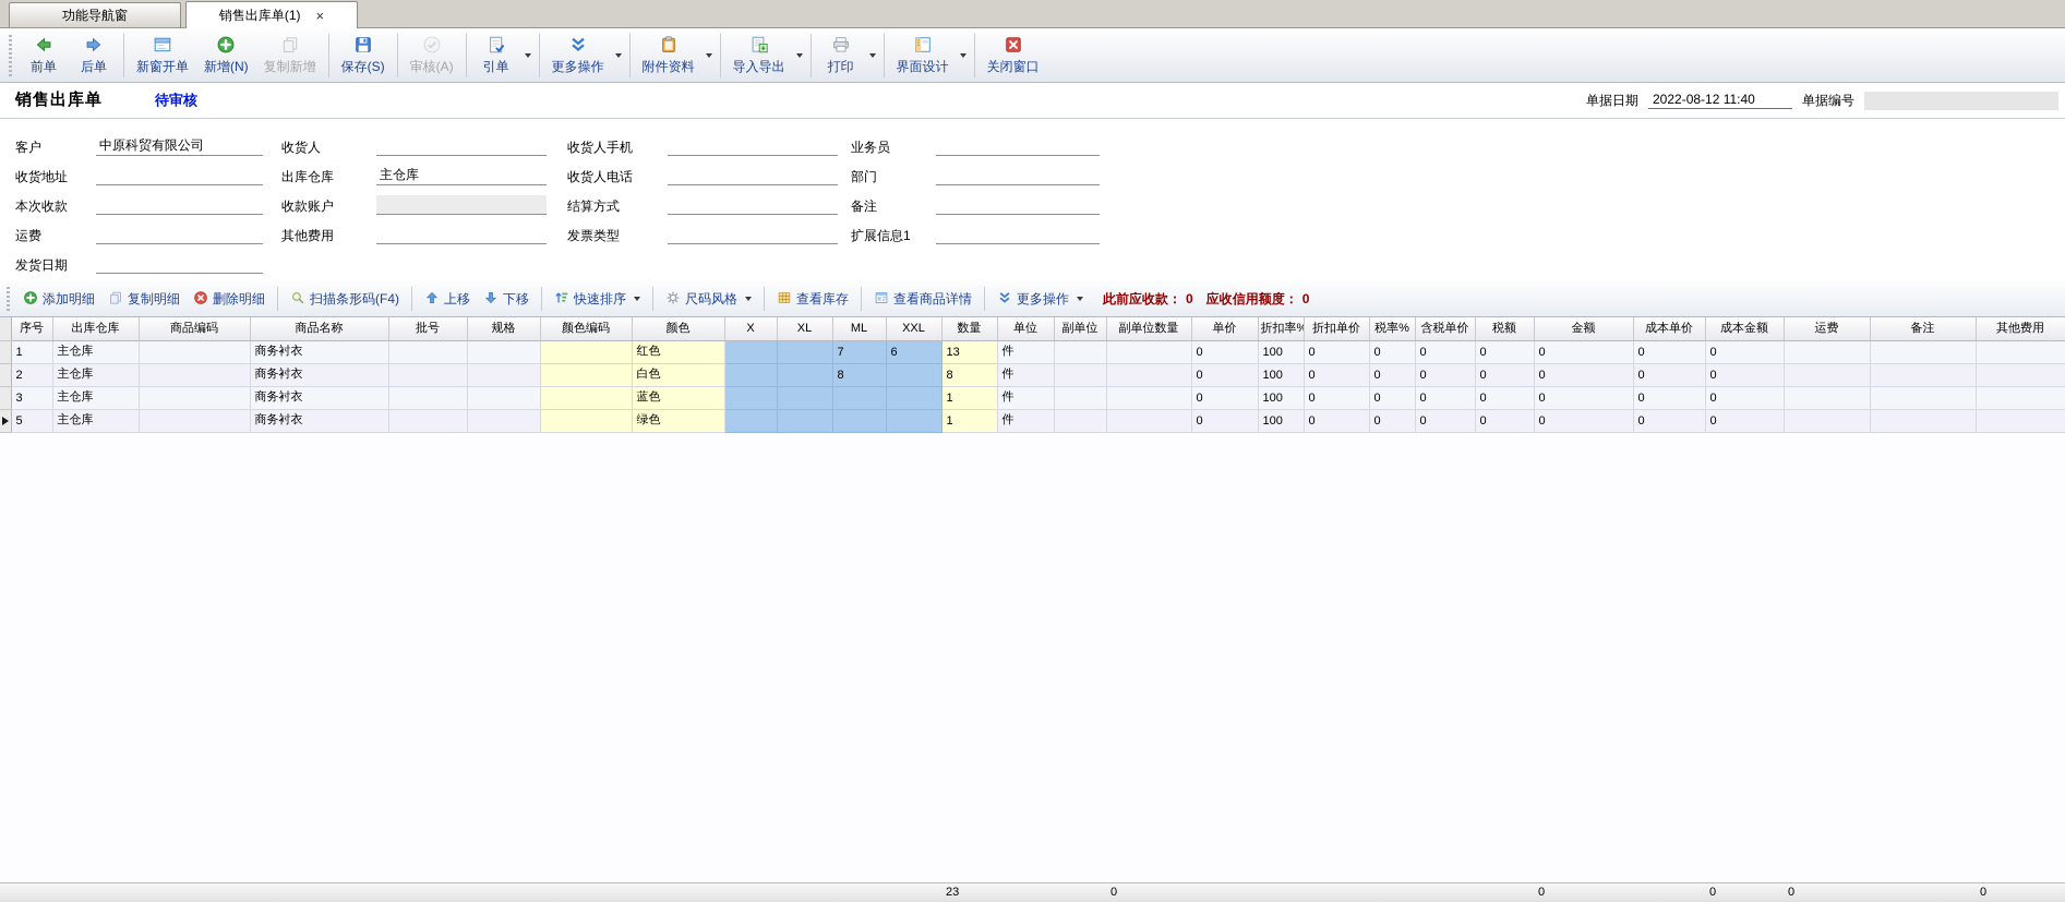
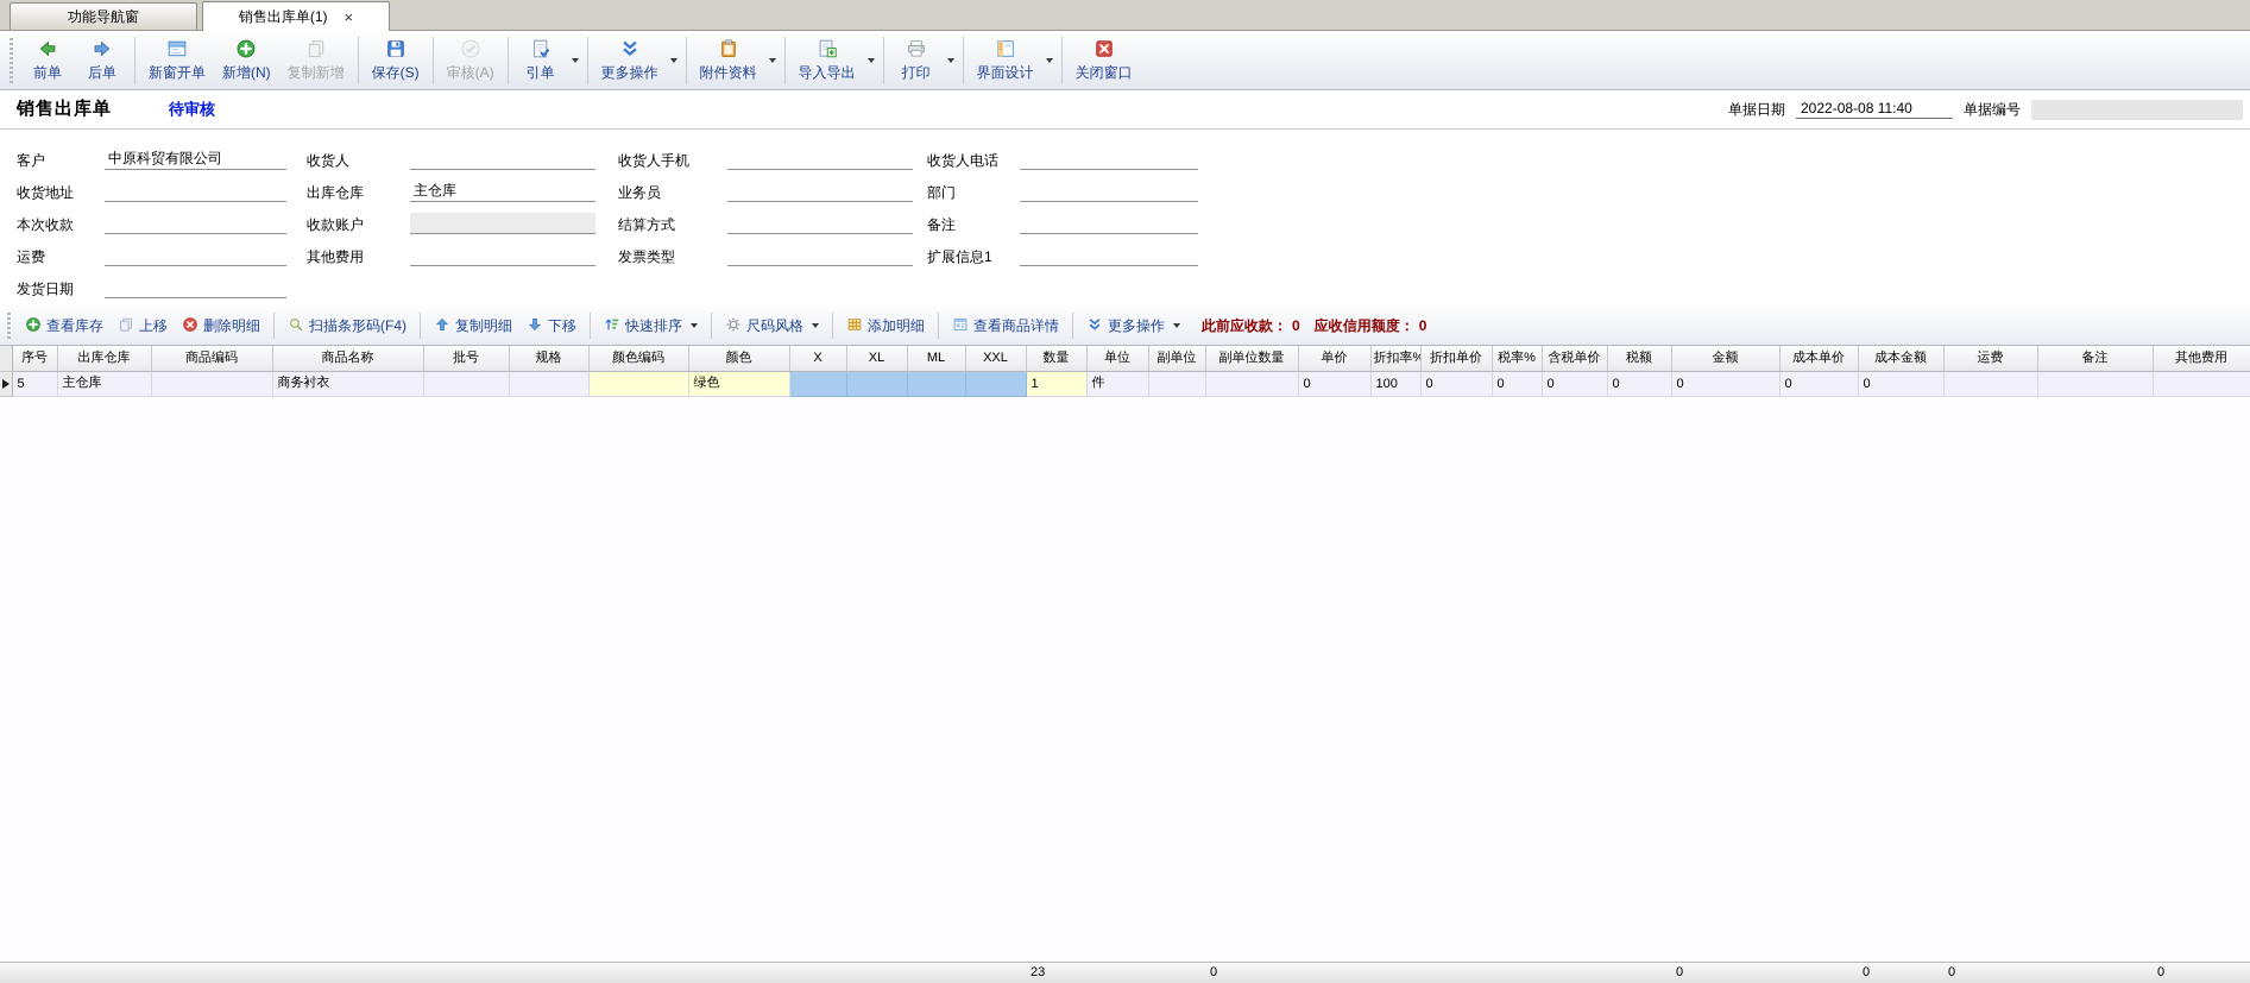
  功能导航窗
  销售出库单(1)
  ×
  前单
  后单
  新窗开单
  新增(N)
  复制新增
  保存(S)
  审核(A)
  引单
  更多操作
  附件资料
  导入导出
  打印
  界面设计
  关闭窗口
  销售出库单
  待审核
  单据日期
- 2022-08-12 11:40
+ 2022-08-08 11:40
  单据编号
  客户
  中原科贸有限公司
  收货人
  收货人手机
- 业务员
+ 收货人电话
  收货地址
  出库仓库
  主仓库
- 收货人电话
+ 业务员
  部门
  本次收款
  收款账户
  结算方式
  备注
  运费
  其他费用
  发票类型
  扩展信息1
  发货日期
- 添加明细
+ 查看库存
- 复制明细
+ 上移
  删除明细
  扫描条形码(F4)
- 上移
+ 复制明细
  下移
  快速排序
  尺码风格
- 查看库存
+ 添加明细
  查看商品详情
  更多操作
  此前应收款： 0
  应收信用额度： 0
  	序号	出库仓库	商品编码	商品名称	批号	规格	颜色编码	颜色	X	XL	ML	XXL	数量	单位	副单位	副单位数量	单价	折扣率%	折扣单价	税率%	含税单价	税额	金额	成本单价	成本金额	运费	备注	其他费用
- 	1	主仓库		商务衬衣				红色			7	6	13	件			0	100	0	0	0	0	0	0	0
- 	2	主仓库		商务衬衣				白色			8		8	件			0	100	0	0	0	0	0	0	0
- 	3	主仓库		商务衬衣				蓝色					1	件			0	100	0	0	0	0	0	0	0
  	5	主仓库		商务衬衣				绿色					1	件			0	100	0	0	0	0	0	0	0
  													23			0							0		0	0		0
